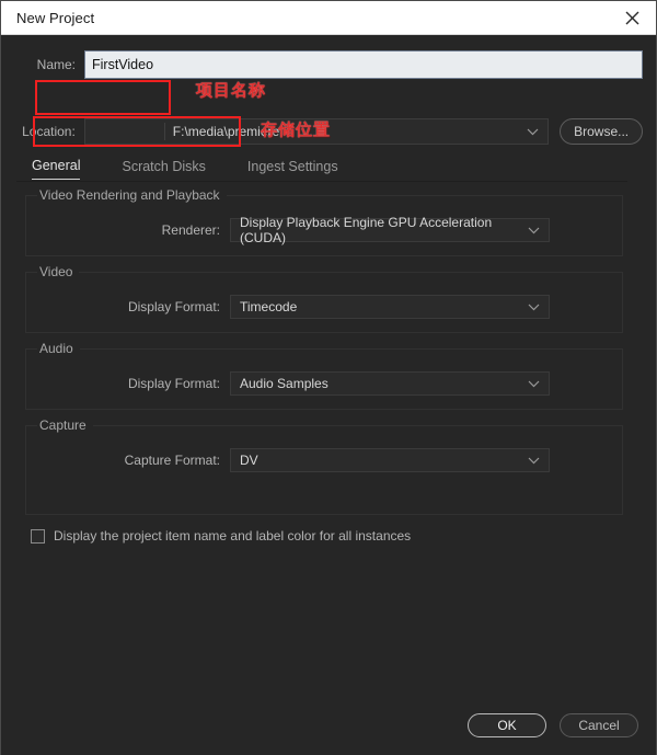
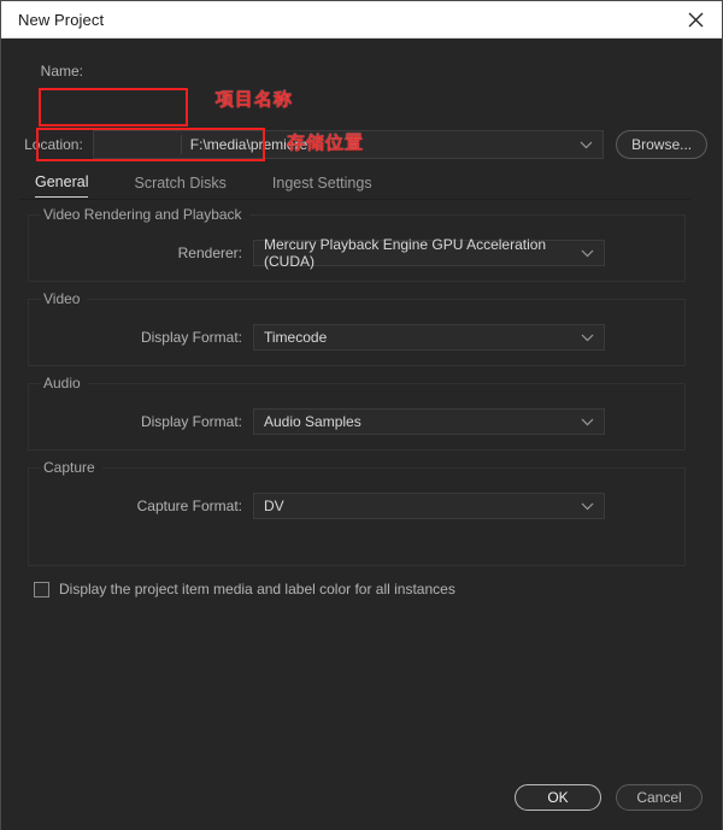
  New Project
  Name:
- FirstVideo
  Location:
  F:\media\premiere
  Browse...
  项目名称
  存储位置
  General
  Scratch Disks
  Ingest Settings
  Video Rendering and Playback
  Renderer:
- Display Playback Engine GPU Acceleration (CUDA)
+ Mercury Playback Engine GPU Acceleration (CUDA)
  Video
  Display Format:
  Timecode
  Audio
  Display Format:
  Audio Samples
  Capture
  Capture Format:
  DV
- Display the project item name and label color for all instances
+ Display the project item media and label color for all instances
  OK
  Cancel
